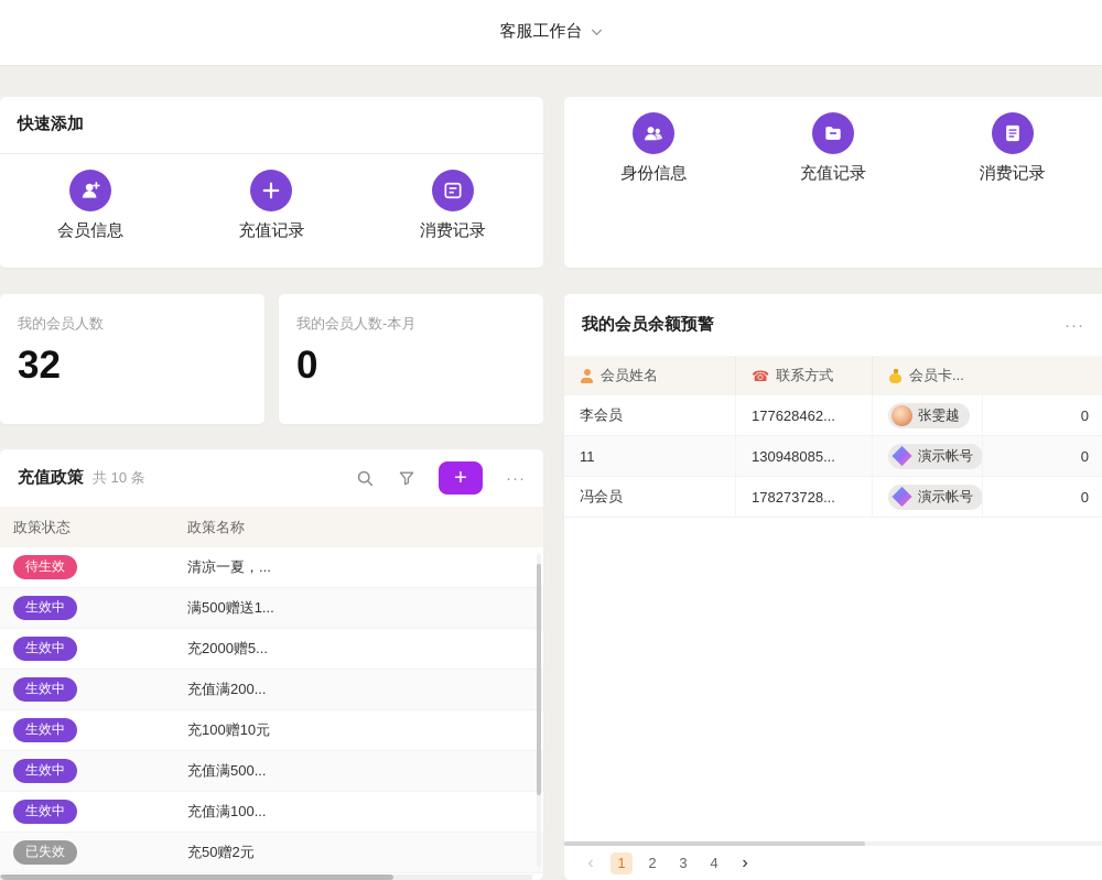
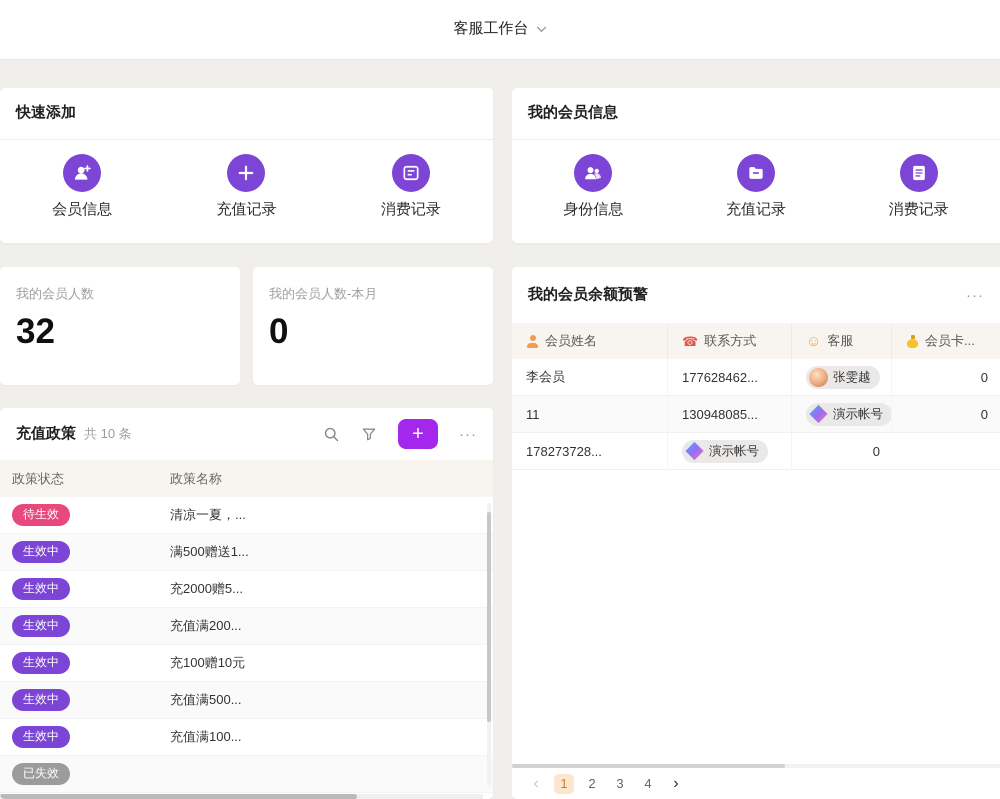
  客服工作台
  快速添加
  会员信息
  充值记录
  消费记录
+ 我的会员信息
  身份信息
  充值记录
  消费记录
  我的会员人数
  32
  我的会员人数-本月
  0
  充值政策
  共 10 条
  +
  ···
  政策状态
  政策名称
  待生效
  清凉一夏，...
  生效中
  满500赠送1...
  生效中
  充2000赠5...
  生效中
  充值满200...
  生效中
  充100赠10元
  生效中
  充值满500...
  生效中
  充值满100...
  已失效
- 充50赠2元
  我的会员余额预警
  ···
  会员姓名
  ☎
  联系方式
+ ☺
+ 客服
  会员卡...
  李会员
  177628462...
  张雯越
  0
  11
  130948085...
  演示帐号
  0
- 冯会员
  178273728...
  演示帐号
  0
  ‹
  1
  2
  3
  4
  ›
